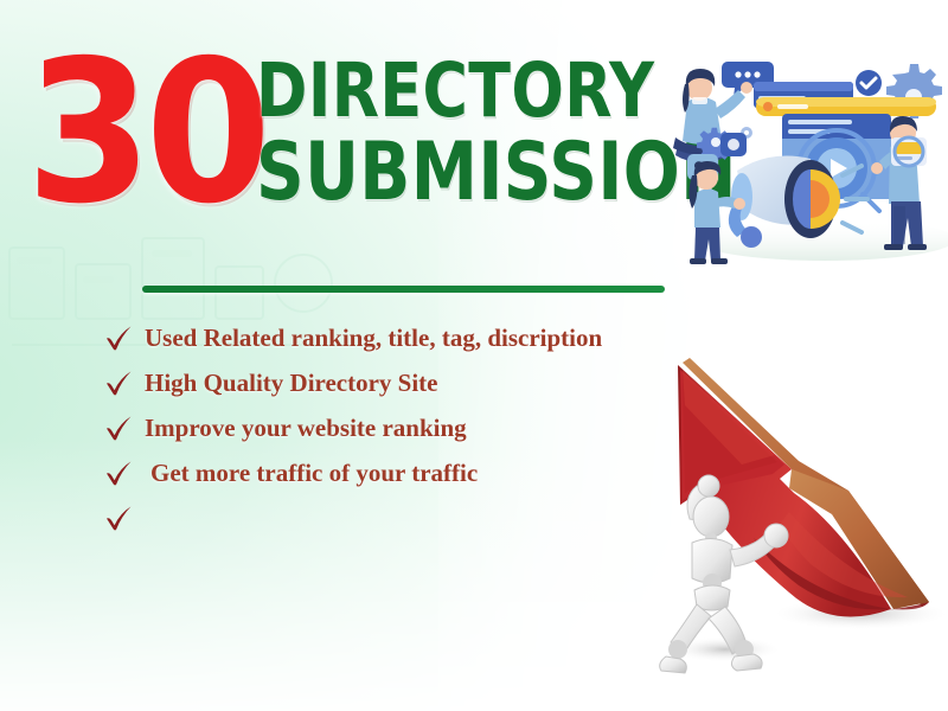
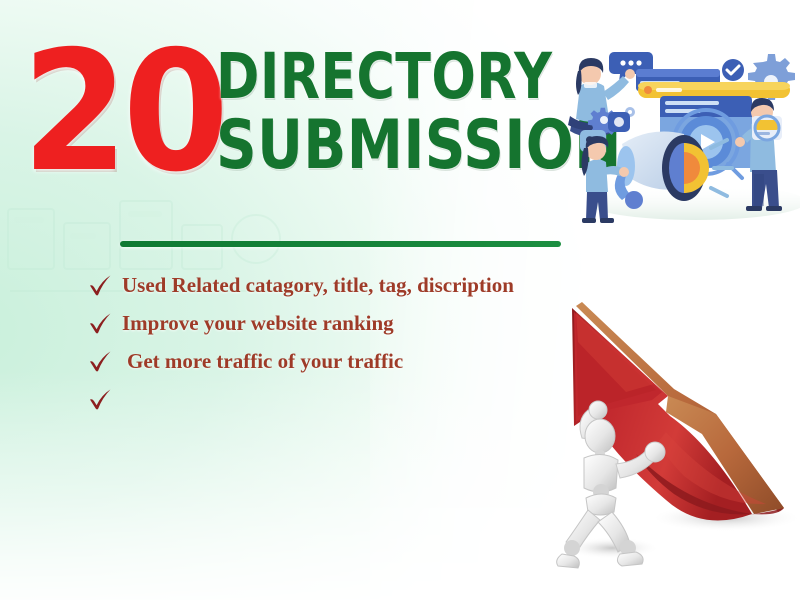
- 30
+ 20
  DIRECTORY
  SUBMISSIO
- Used Related ranking, title, tag, discription
+ Used Related catagory, title, tag, discription
- High Quality Directory Site
  Improve your website ranking
  Get more traffic of your traffic
